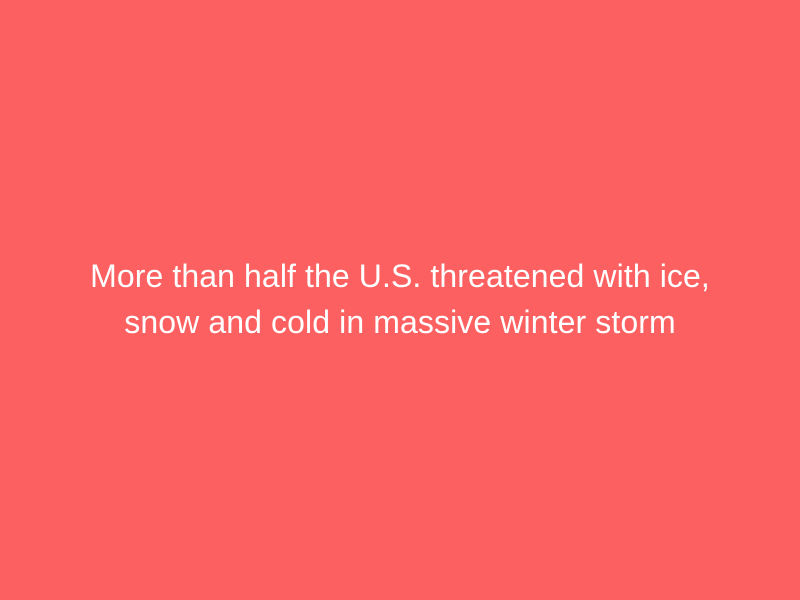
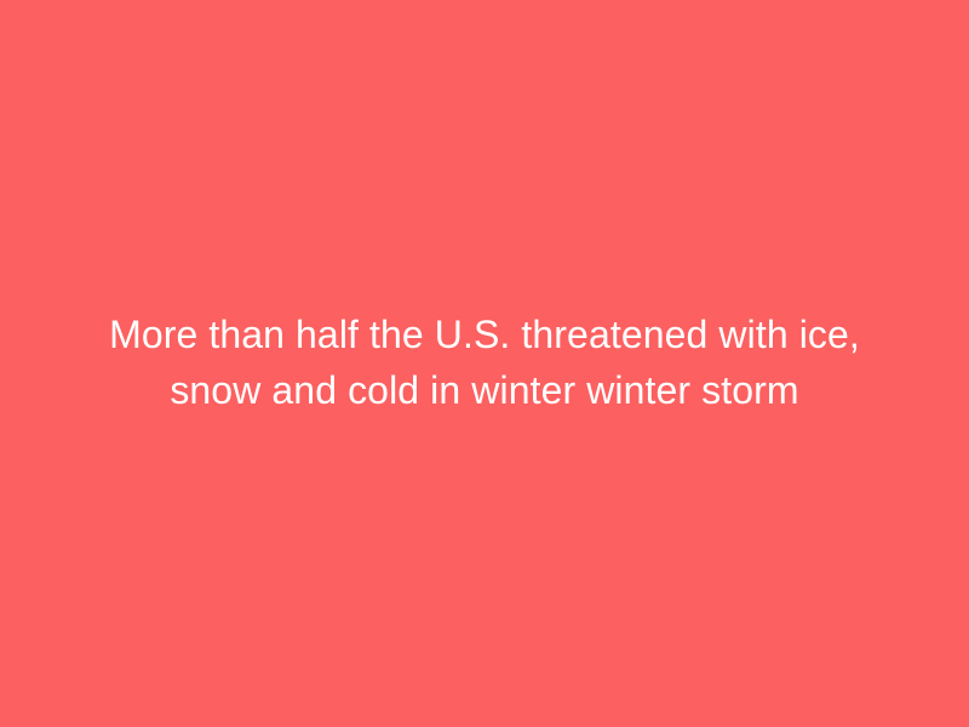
- More than half the U.S. threatened with ice, snow and cold in massive winter storm
+ More than half the U.S. threatened with ice, snow and cold in winter winter storm
